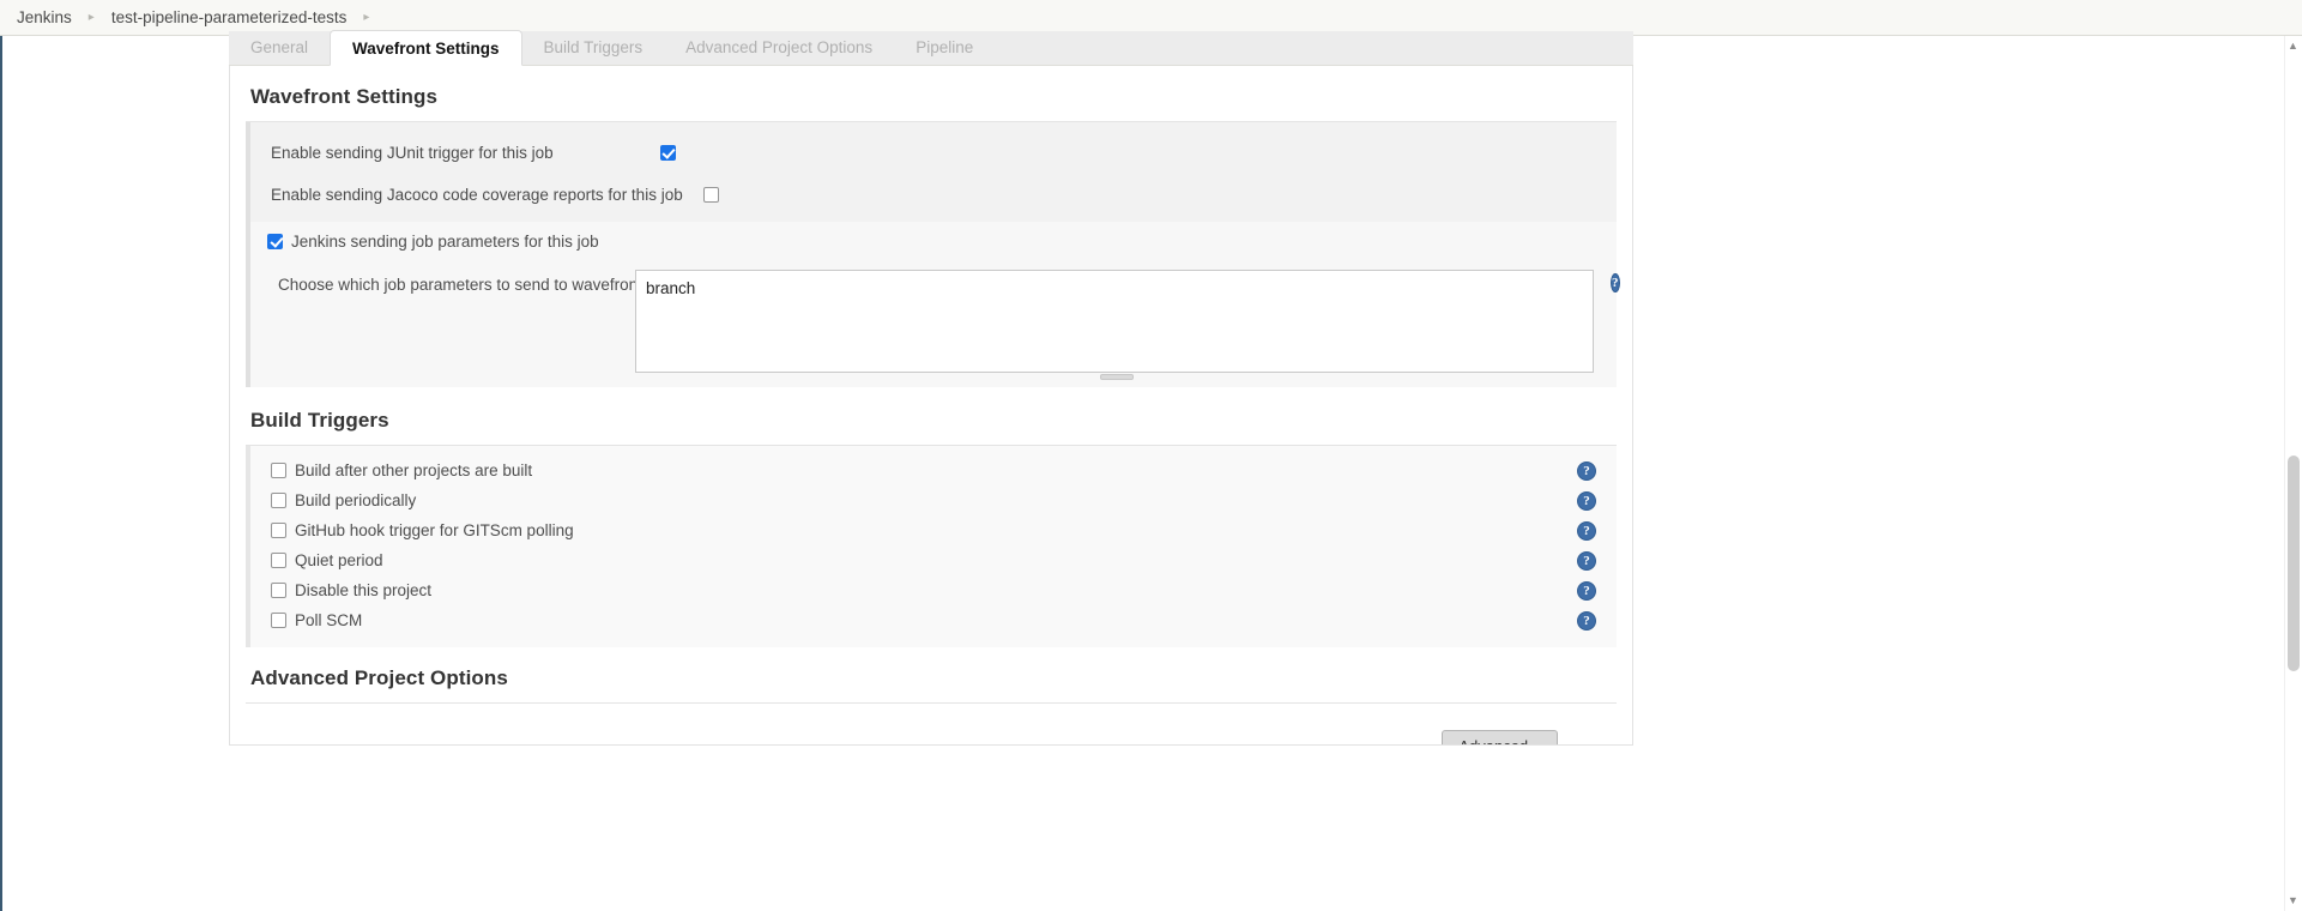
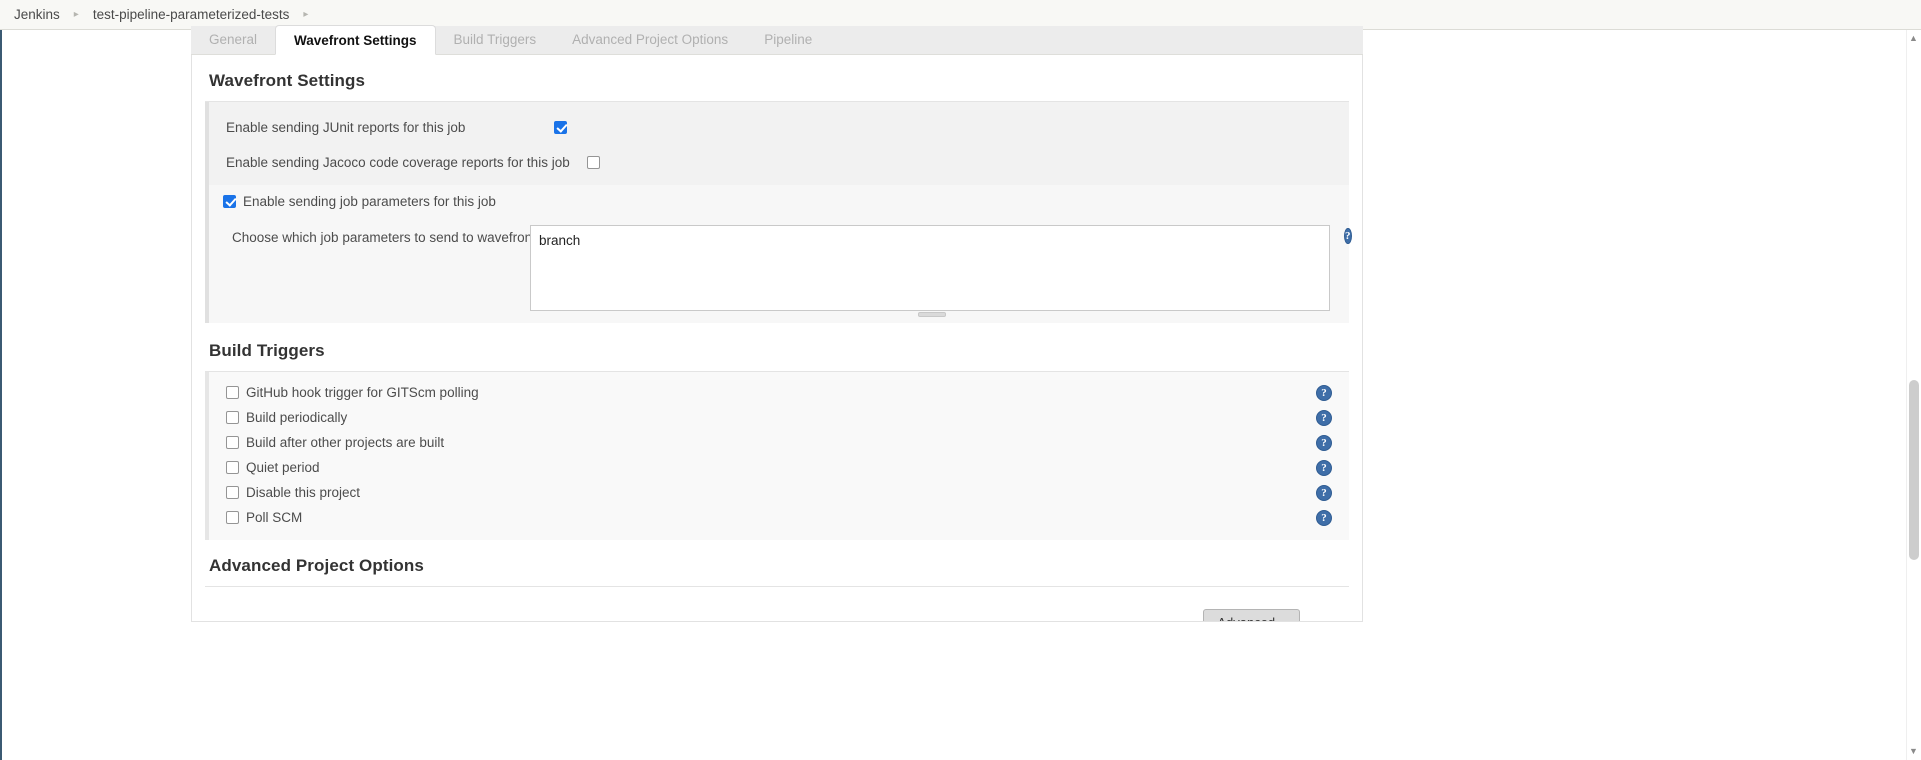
  Jenkins
  ▸
  test-pipeline-parameterized-tests
  ▸
  General
  Wavefront Settings
  Build Triggers
  Advanced Project Options
  Pipeline
  Wavefront Settings
- Enable sending JUnit trigger for this job
+ Enable sending JUnit reports for this job
  Enable sending Jacoco code coverage reports for this job
- Jenkins sending job parameters for this job
+ Enable sending job parameters for this job
  Choose which job parameters to send to wavefron
  branch
  ?
  Build Triggers
- Build after other projects are built
+ GitHub hook trigger for GITScm polling
  ?
  Build periodically
  ?
- GitHub hook trigger for GITScm polling
+ Build after other projects are built
  ?
  Quiet period
  ?
  Disable this project
  ?
  Poll SCM
  ?
  Advanced Project Options
  ▲
  ▼
